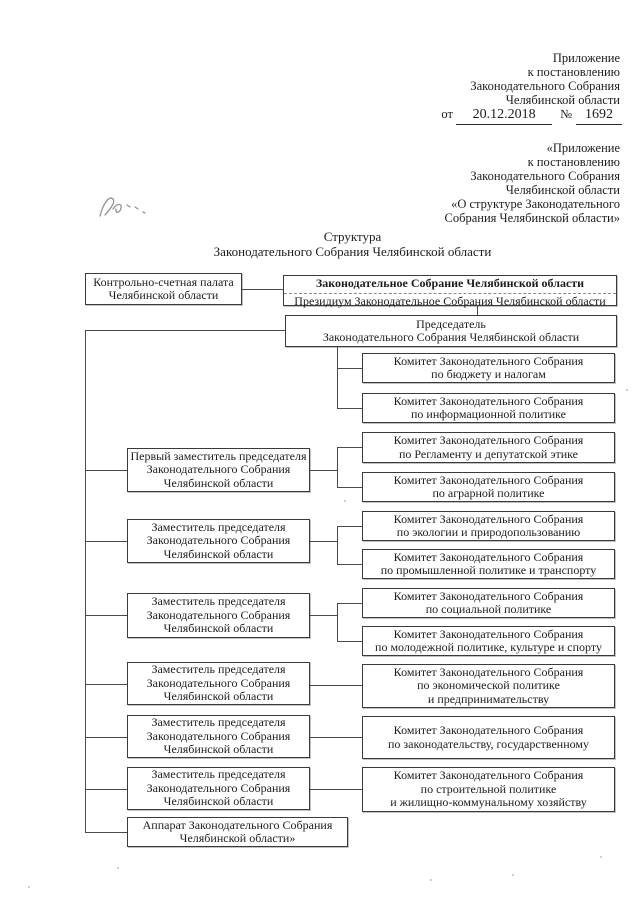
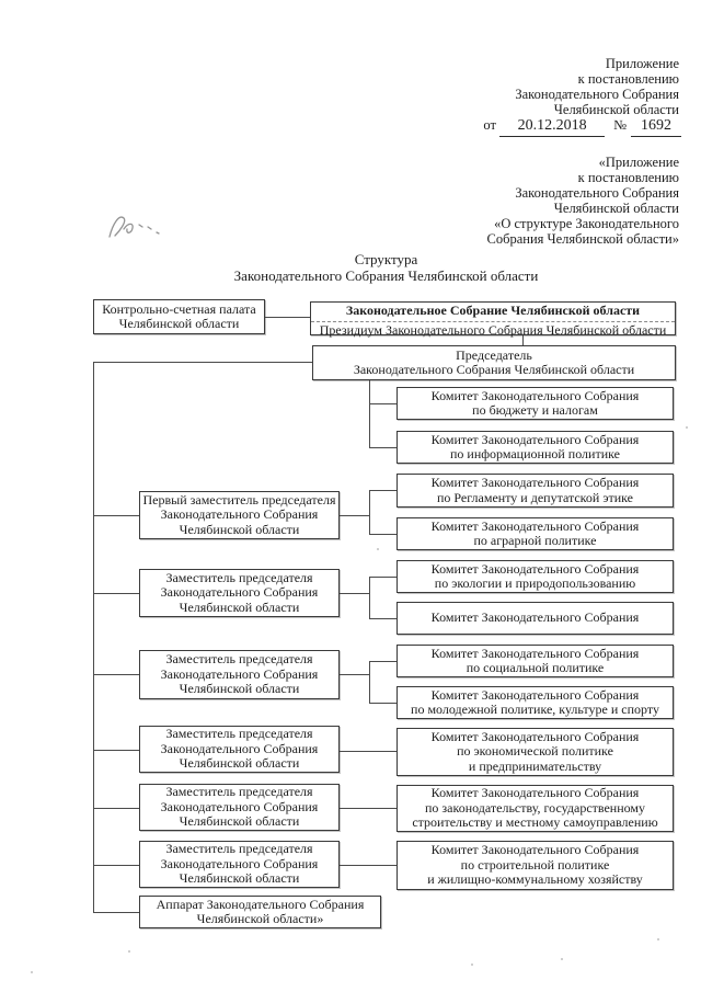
  Приложение
  к постановлению
  Законодательного Собрания
  Челябинской области
  от
  20.12.2018
  №
  1692
  «Приложение
  к постановлению
  Законодательного Собрания
  Челябинской области
  «О структуре Законодательного
  Собрания Челябинской области»
  Структура
  Законодательного Собрания Челябинской области
  Контрольно-счетная палата
  Челябинской области
  Законодательное Собрание Челябинской области
- Президиум Законодательное Собрания Челябинской области
+ Президиум Законодательного Собрания Челябинской области
  Председатель
  Законодательного Собрания Челябинской области
  Комитет Законодательного Собрания
  по бюджету и налогам
  Комитет Законодательного Собрания
  по информационной политике
  Комитет Законодательного Собрания
  по Регламенту и депутатской этике
  Комитет Законодательного Собрания
  по аграрной политике
  Комитет Законодательного Собрания
  по экологии и природопользованию
  Комитет Законодательного Собрания
- по промышленной политике и транспорту
  Комитет Законодательного Собрания
  по социальной политике
  Комитет Законодательного Собрания
  по молодежной политике, культуре и спорту
  Комитет Законодательного Собрания
  по экономической политике
  и предпринимательству
  Комитет Законодательного Собрания
  по законодательству, государственному
+ строительству и местному самоуправлению
  Комитет Законодательного Собрания
  по строительной политике
  и жилищно-коммунальному хозяйству
  Первый заместитель председателя
  Законодательного Собрания
  Челябинской области
  Заместитель председателя
  Законодательного Собрания
  Челябинской области
  Заместитель председателя
  Законодательного Собрания
  Челябинской области
  Заместитель председателя
  Законодательного Собрания
  Челябинской области
  Заместитель председателя
  Законодательного Собрания
  Челябинской области
  Заместитель председателя
  Законодательного Собрания
  Челябинской области
  Аппарат Законодательного Собрания
  Челябинской области»
